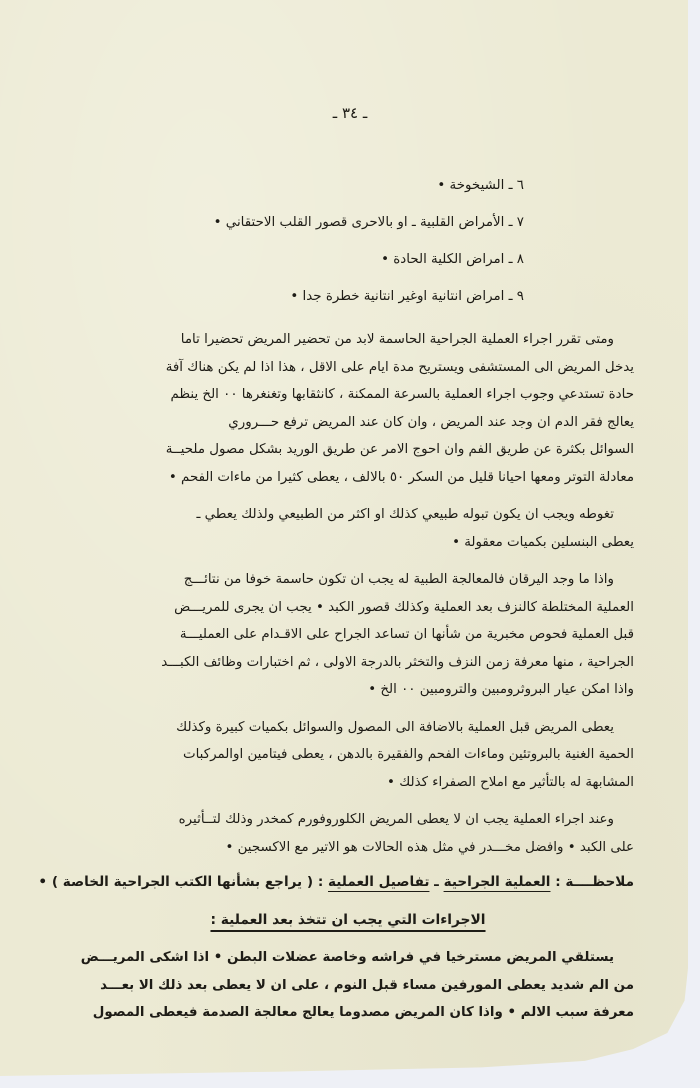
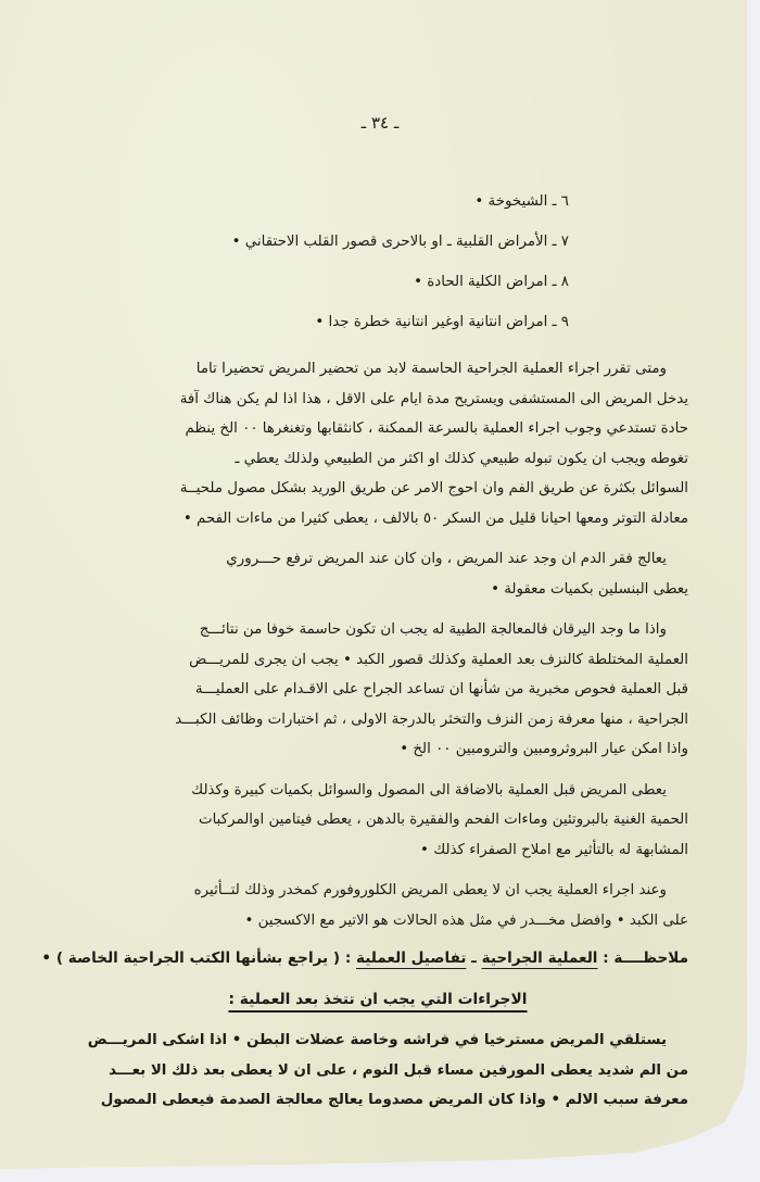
  ـ ٣٤ ـ
  ٦ ـ الشيخوخة •
  ٧ ـ الأمراض القلبية ـ او بالاحرى قصور القلب الاحتقاني •
  ٨ ـ امراض الكلية الحادة •
  ٩ ـ امراض انتانية اوغير انتانية خطرة جدا •
  ومتى تقرر اجراء العملية الجراحية الحاسمة لابد من تحضير المريض تحضيرا تاما
  يدخل المريض الى المستشفى ويستريح مدة ايام على الاقل ، هذا اذا لم يكن هناك آفة
  حادة تستدعي وجوب اجراء العملية بالسرعة الممكنة ، كانثقابها وتغنغرها ٠٠ الخ ينظم
- يعالج فقر الدم ان وجد عند المريض ، وان كان عند المريض ترفع حـــروري
+ تغوطه ويجب ان يكون تبوله طبيعي كذلك او اكثر من الطبيعي ولذلك يعطي ـ
  السوائل بكثرة عن طريق الفم وان احوج الامر عن طريق الوريد بشكل مصول ملحيــة
  معادلة التوتر ومعها احيانا قليل من السكر ٥٠ بالالف ، يعطى كثيرا من ماءات الفحم •
- تغوطه ويجب ان يكون تبوله طبيعي كذلك او اكثر من الطبيعي ولذلك يعطي ـ
+ يعالج فقر الدم ان وجد عند المريض ، وان كان عند المريض ترفع حـــروري
  يعطى البنسلين بكميات معقولة •
  واذا ما وجد اليرقان فالمعالجة الطبية له يجب ان تكون حاسمة خوفا من نتائـــج
  العملية المختلطة كالنزف بعد العملية وكذلك قصور الكبد • يجب ان يجرى للمريـــض
  قبل العملية فحوص مخبرية من شأنها ان تساعد الجراح على الاقـدام على العمليـــة
  الجراحية ، منها معرفة زمن النزف والتخثر بالدرجة الاولى ، ثم اختبارات وظائف الكبـــد
  واذا امكن عيار البروثرومبين والترومبين ٠٠ الخ •
  يعطى المريض قبل العملية بالاضافة الى المصول والسوائل بكميات كبيرة وكذلك
  الحمية الغنية بالبروتئين وماءات الفحم والفقيرة بالدهن ، يعطى فيتامين اوالمركبات
  المشابهة له بالتأثير مع املاح الصفراء كذلك •
  وعند اجراء العملية يجب ان لا يعطى المريض الكلوروفورم كمخدر وذلك لتــأثيره
  على الكبد • وافضل مخـــدر في مثل هذه الحالات هو الاتير مع الاكسجين •
  ملاحظــــة : العملية الجراحية ـ تفاصيل العملية : ( يراجع بشأنها الكتب الجراحية الخاصة ) •
  الاجراءات التي يجب ان تتخذ بعد العملية :
  يستلقي المريض مسترخيا في فراشه وخاصة عضلات البطن • اذا اشكى المريـــض
  من الم شديد يعطى المورفين مساء قبل النوم ، على ان لا يعطى بعد ذلك الا بعـــد
  معرفة سبب الالم • واذا كان المريض مصدوما يعالج معالجة الصدمة فيعطى المصول
